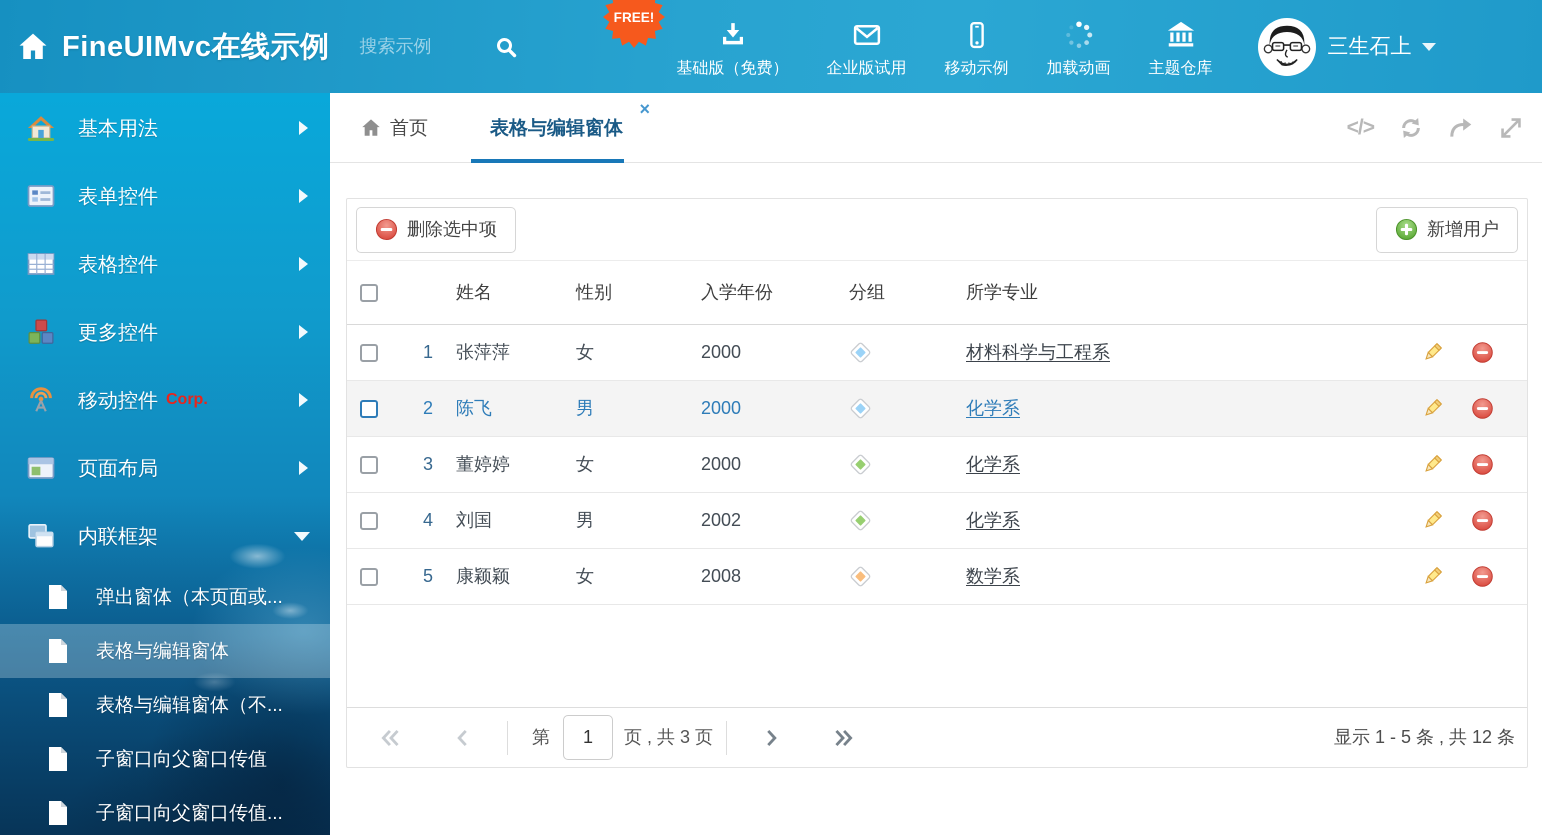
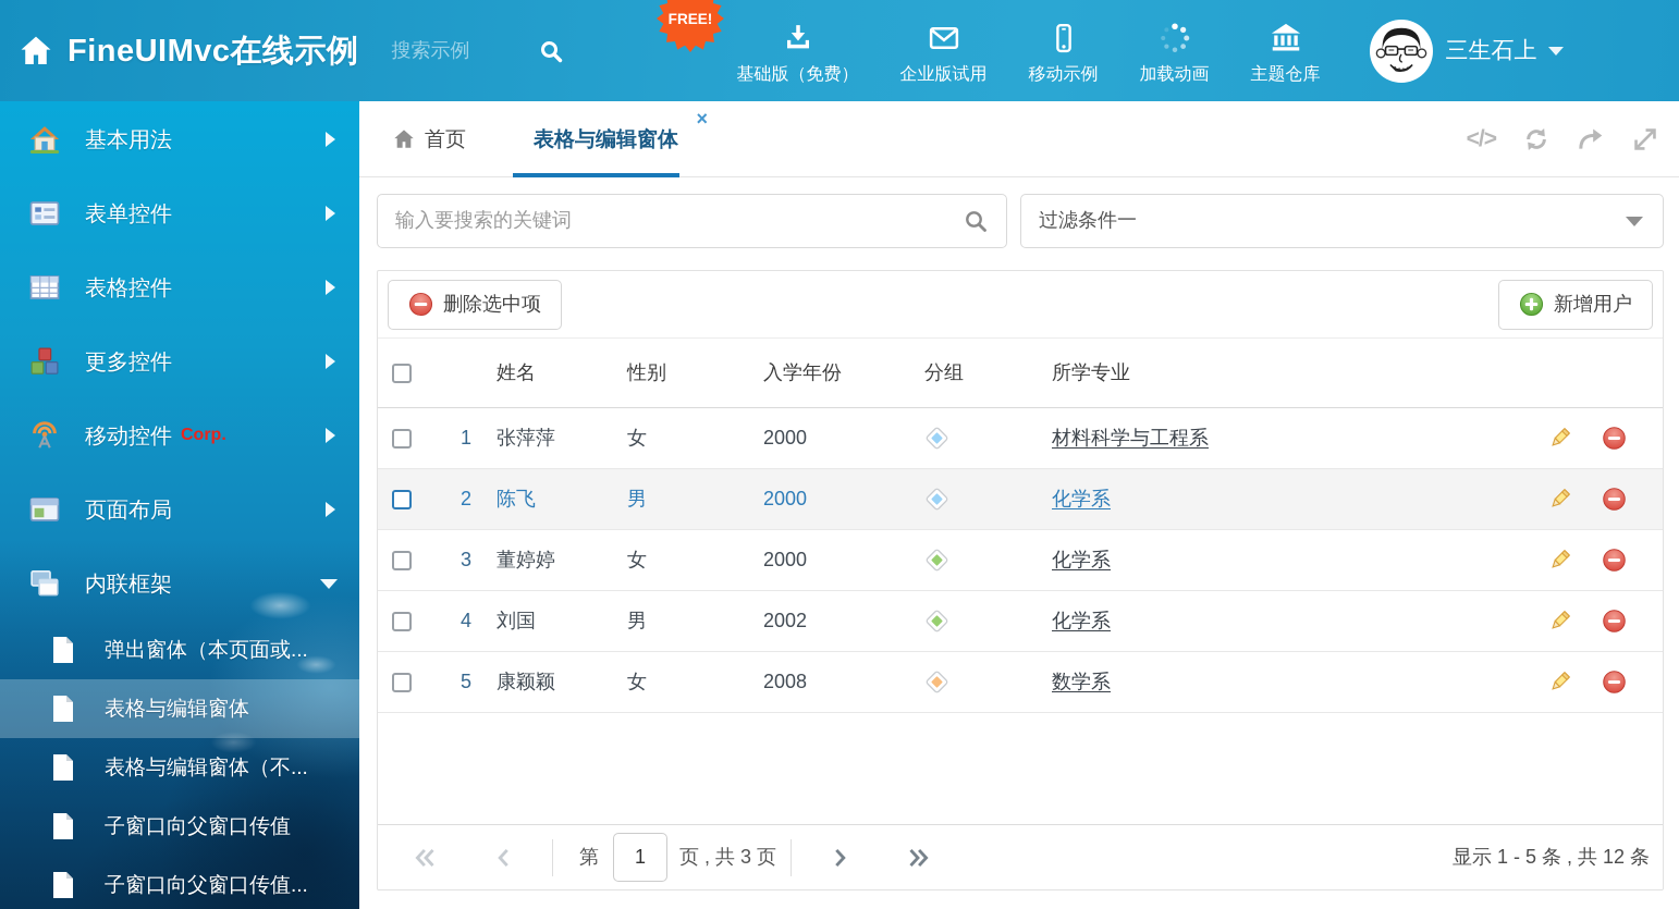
  FineUIMvc在线示例
  搜索示例
  FREE!
  基础版（免费）
  企业版试用
  移动示例
  加载动画
  主题仓库
  三生石上
  基本用法
  表单控件
  表格控件
  更多控件
  移动控件
  Corp.
  页面布局
  内联框架
  弹出窗体（本页面或...
  表格与编辑窗体
  表格与编辑窗体（不...
  子窗口向父窗口传值
  子窗口向父窗口传值...
  首页
  表格与编辑窗体
  ×
  </>
+ 输入要搜索的关键词
+ 过滤条件一
  删除选中项
  新增用户
  姓名
  性别
  入学年份
  分组
  所学专业
  1
  张萍萍
  女
  2000
  材料科学与工程系
  2
  陈飞
  男
  2000
  化学系
  3
  董婷婷
  女
  2000
  化学系
  4
  刘国
  男
  2002
  化学系
  5
  康颖颖
  女
  2008
  数学系
  第
  1
  页 , 共 3 页
  显示 1 - 5 条 , 共 12 条
